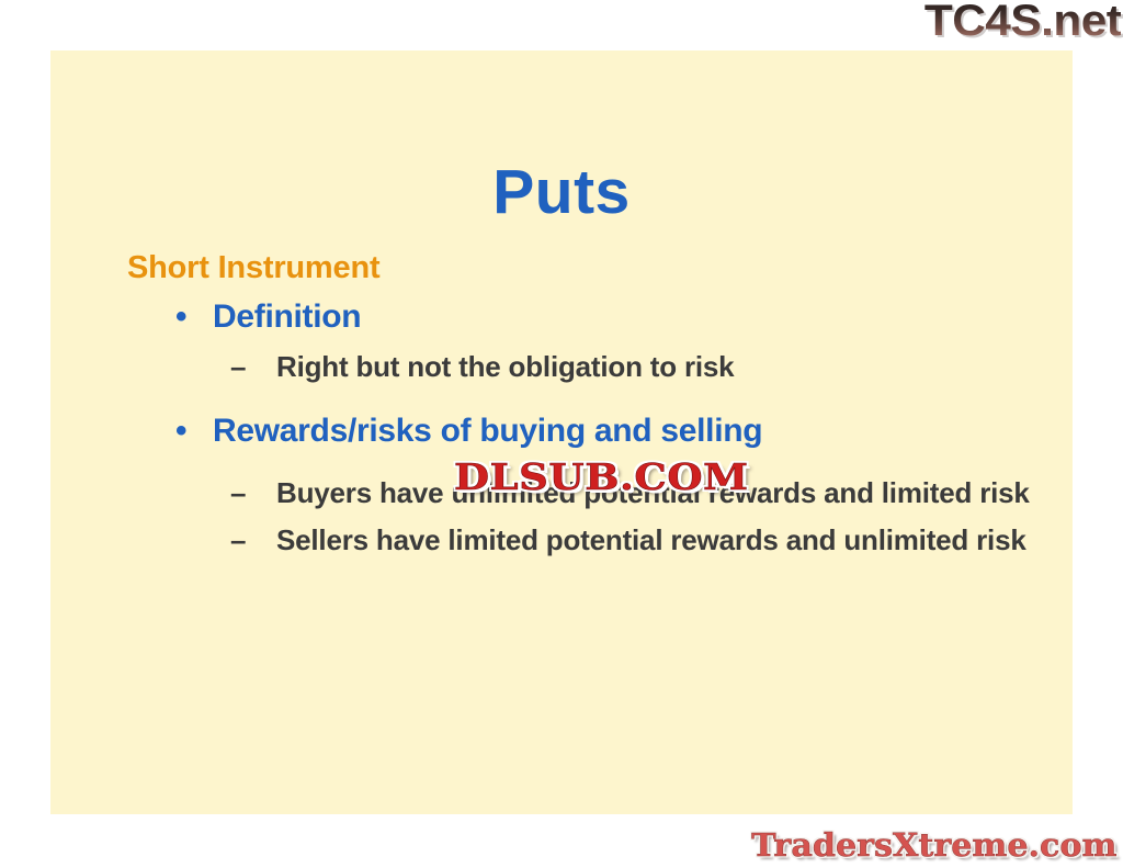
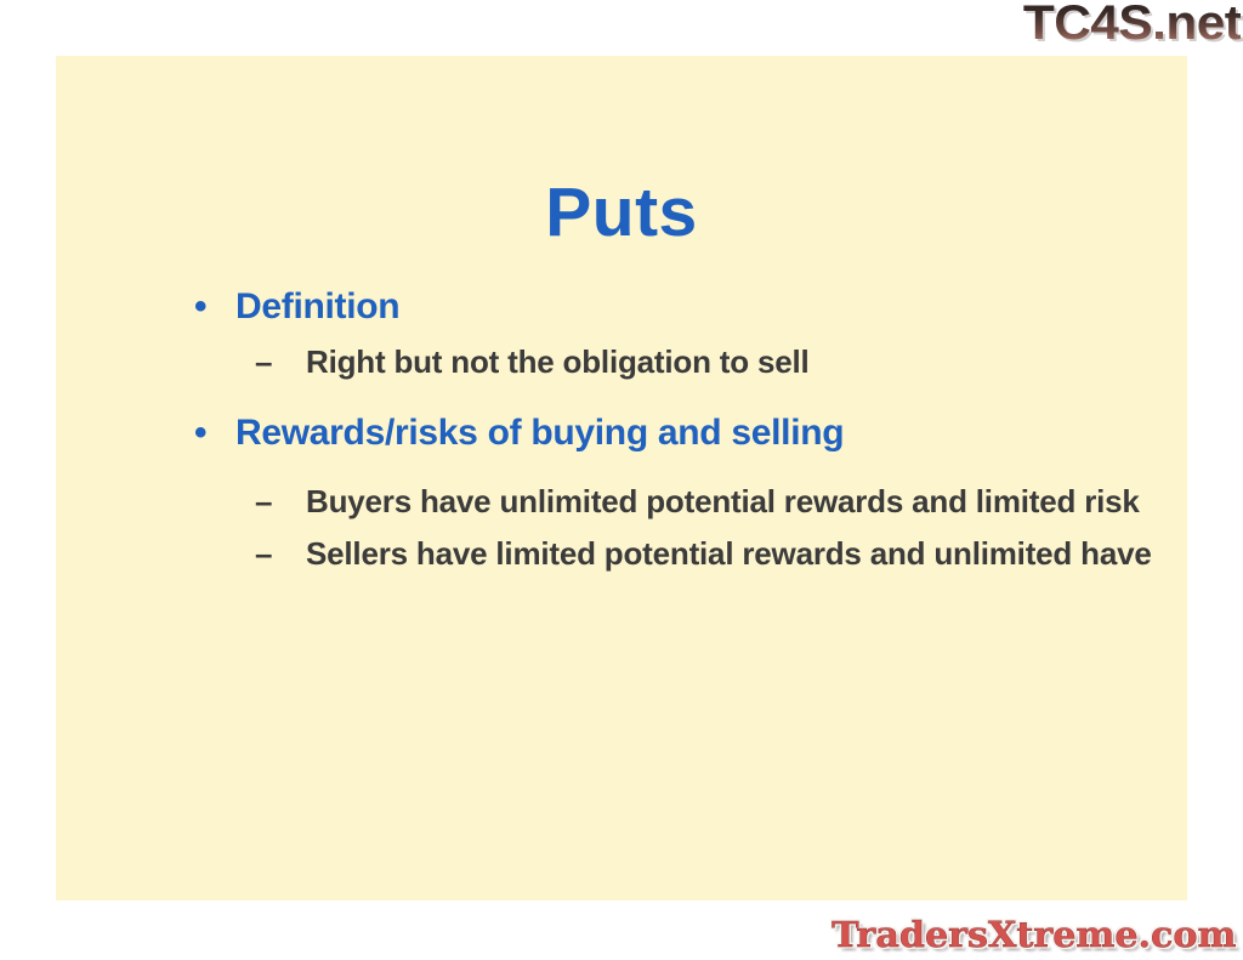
  TC4S.net
  Puts
- Short Instrument
  •
  Definition
  –
- Right but not the obligation to risk
+ Right but not the obligation to sell
  •
  Rewards/risks of buying and selling
  –
  Buyers have unlimited potential rewards and limited risk
  –
- Sellers have limited potential rewards and unlimited risk
+ Sellers have limited potential rewards and unlimited have
- DLSUB.COM
  TradersXtreme.com
